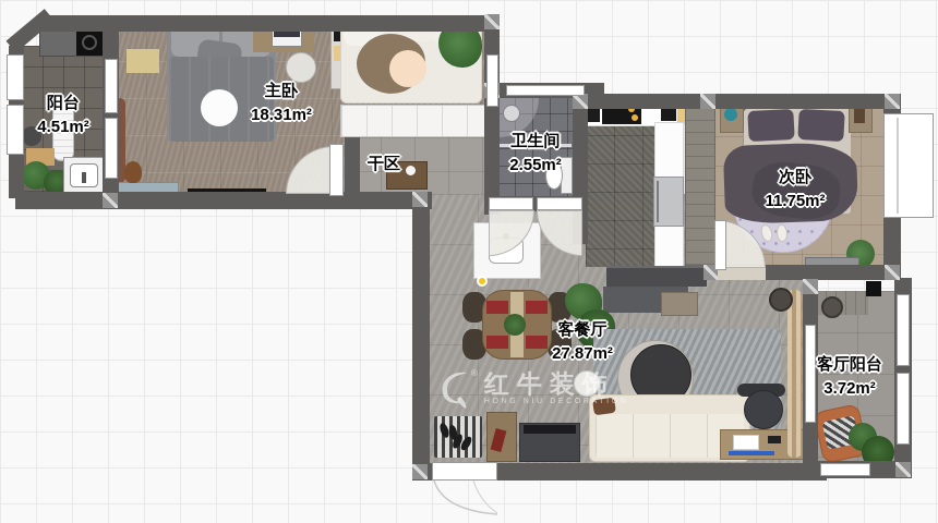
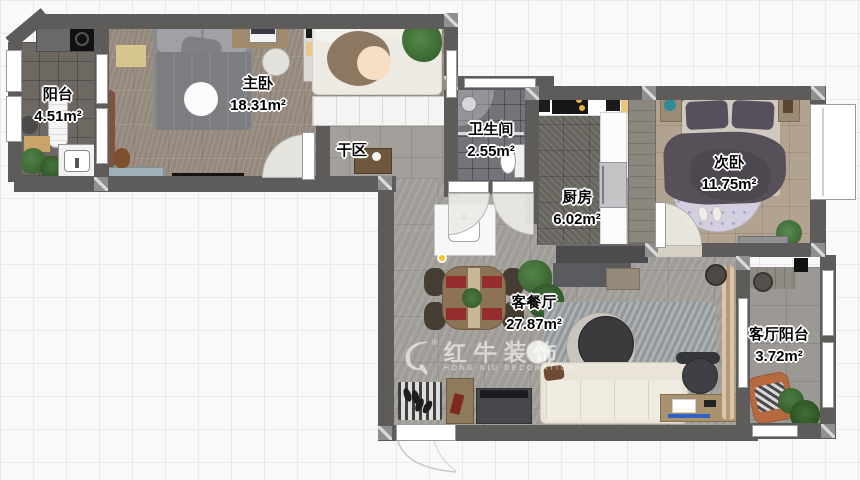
  阳台
  4.51m²
  主卧
  18.31m²
  干区
  卫生间
  2.55m²
+ 厨房
+ 6.02m²
  次卧
  11.75m²
  客餐厅
  27.87m²
  客厅阳台
  3.72m²
  ®
  红牛装饰
